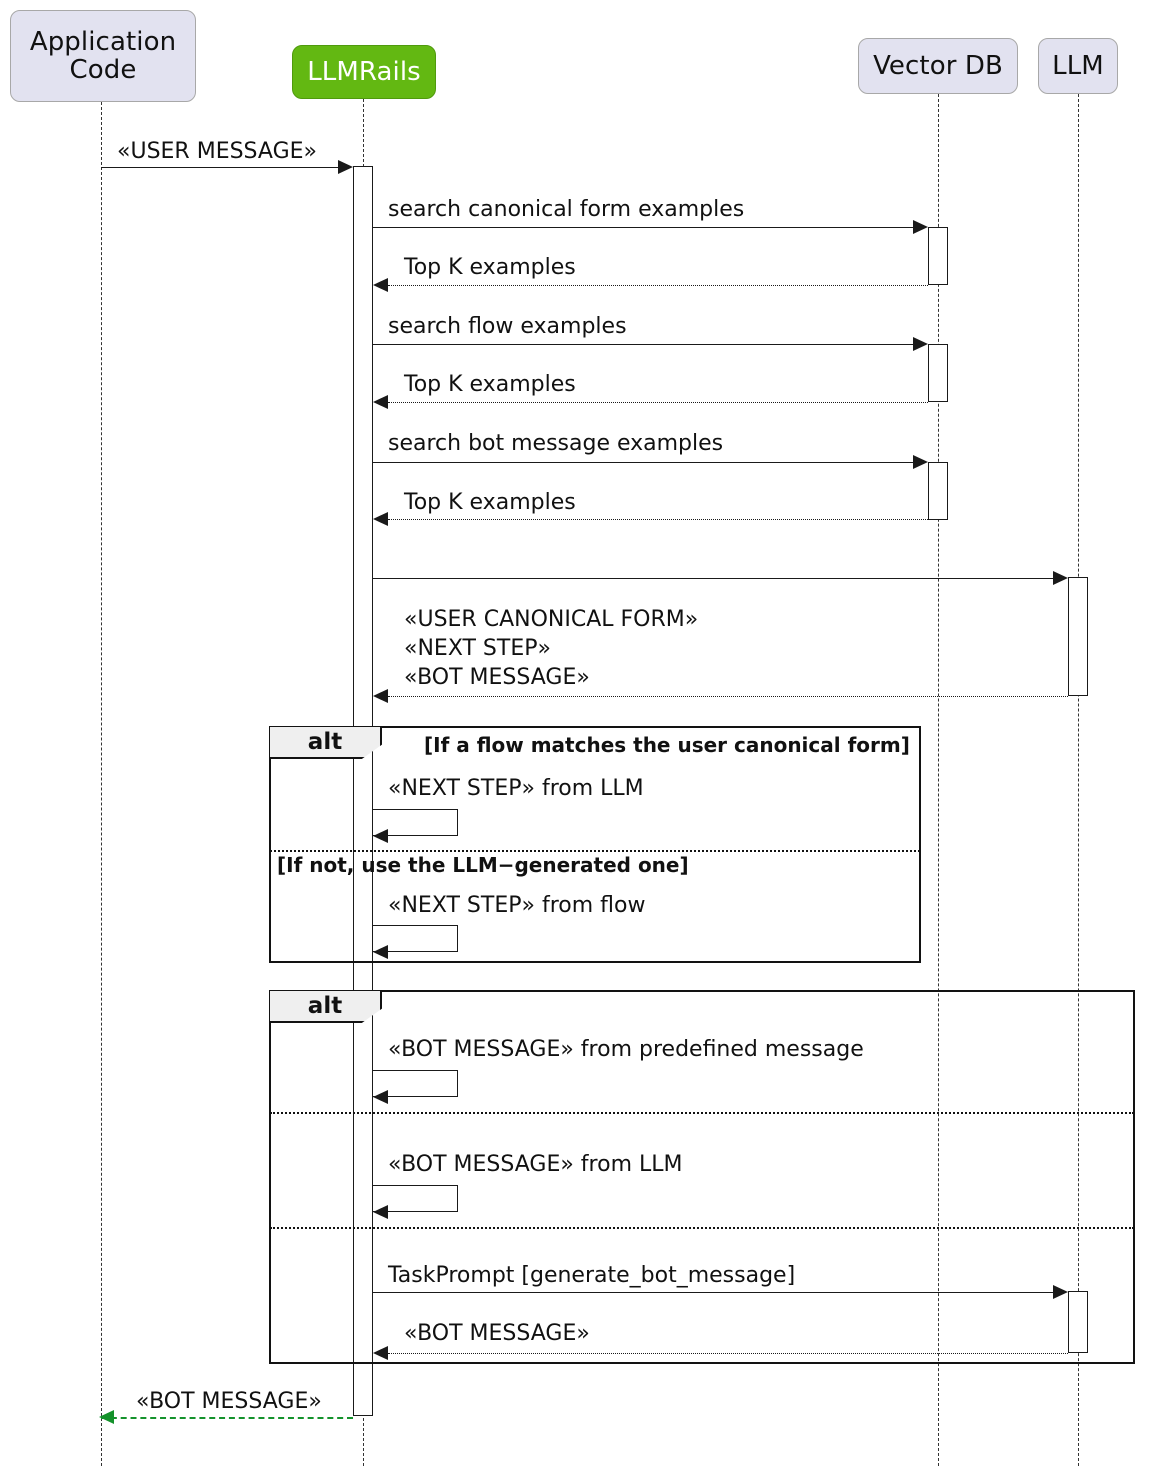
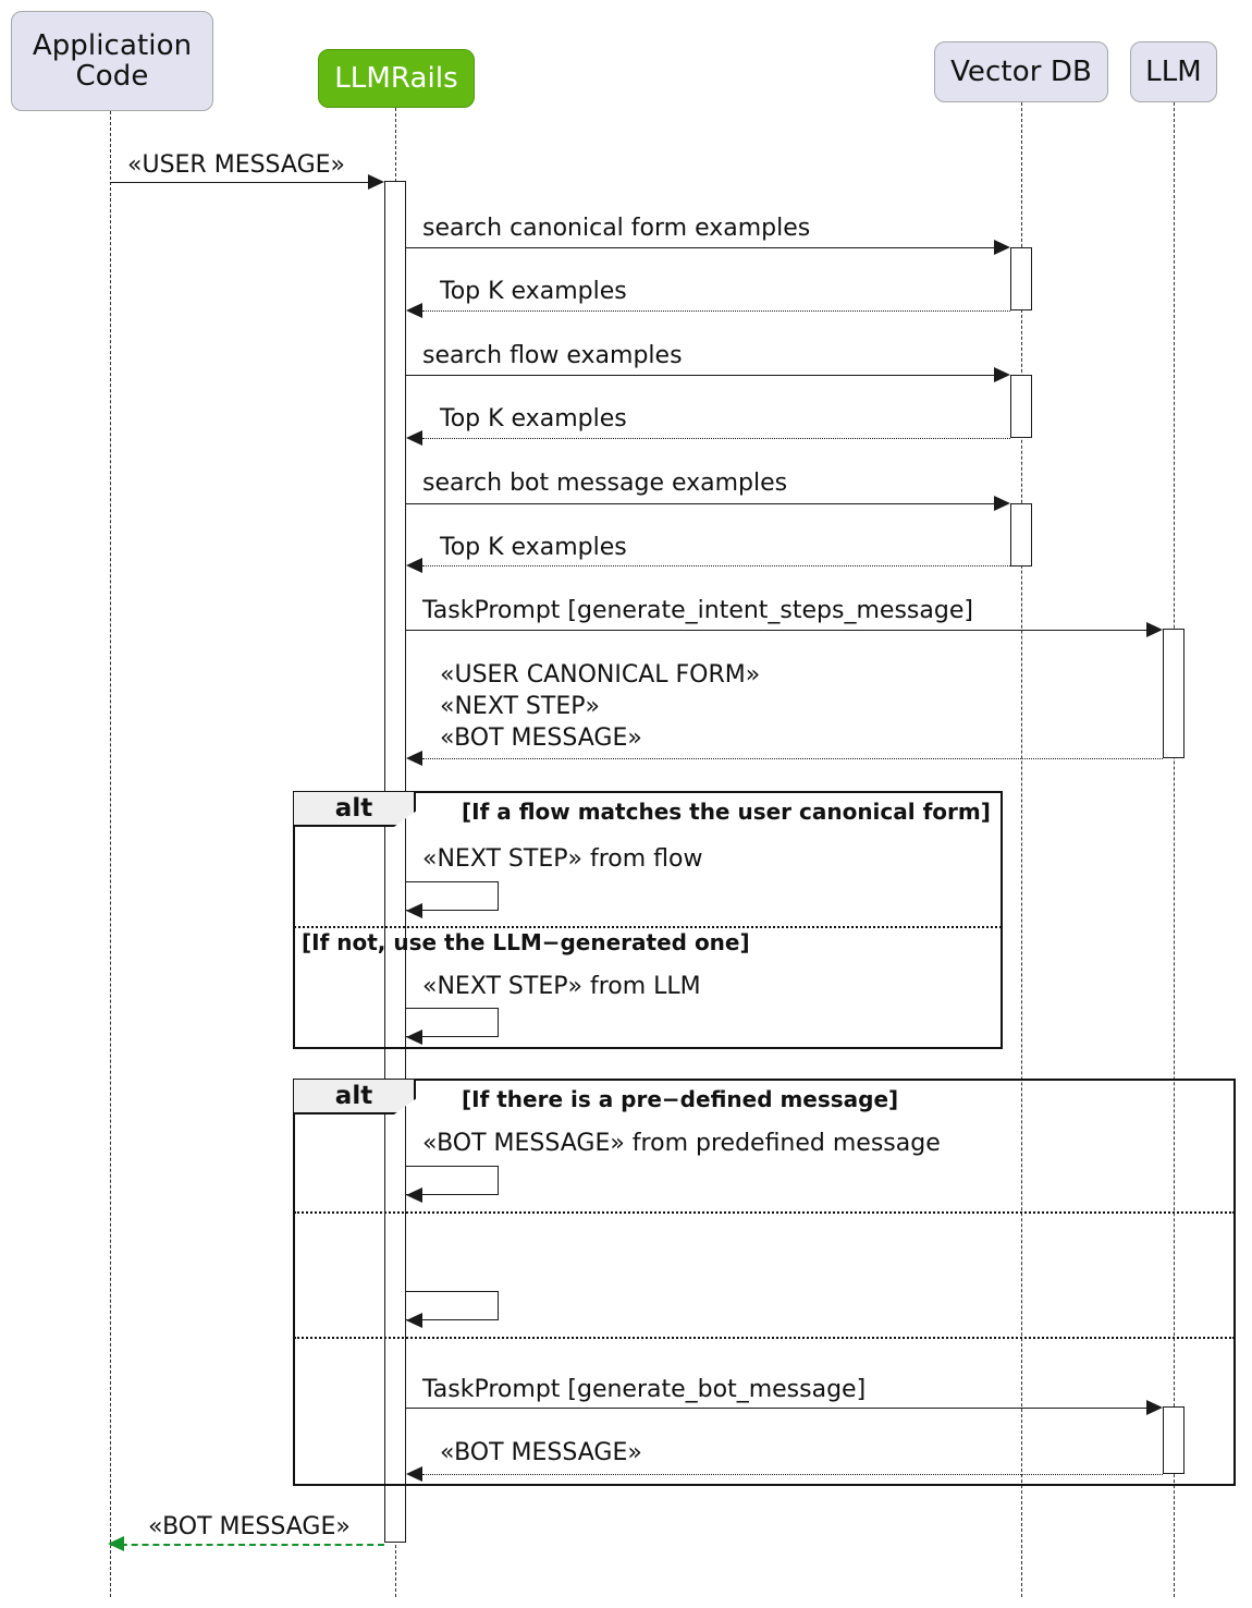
  Application
  Code
  LLMRails
  Vector DB
  LLM
  «USER MESSAGE»
  search canonical form examples
  Top K examples
  search flow examples
  Top K examples
  search bot message examples
  Top K examples
+ TaskPrompt [generate_intent_steps_message]
  «USER CANONICAL FORM»
  «NEXT STEP»
  «BOT MESSAGE»
  alt
  [If a flow matches the user canonical form]
- «NEXT STEP» from LLM
+ «NEXT STEP» from flow
  [If not, use the LLM−generated one]
- «NEXT STEP» from flow
+ «NEXT STEP» from LLM
  alt
+ [If there is a pre−defined message]
  «BOT MESSAGE» from predefined message
- «BOT MESSAGE» from LLM
  TaskPrompt [generate_bot_message]
  «BOT MESSAGE»
  «BOT MESSAGE»
